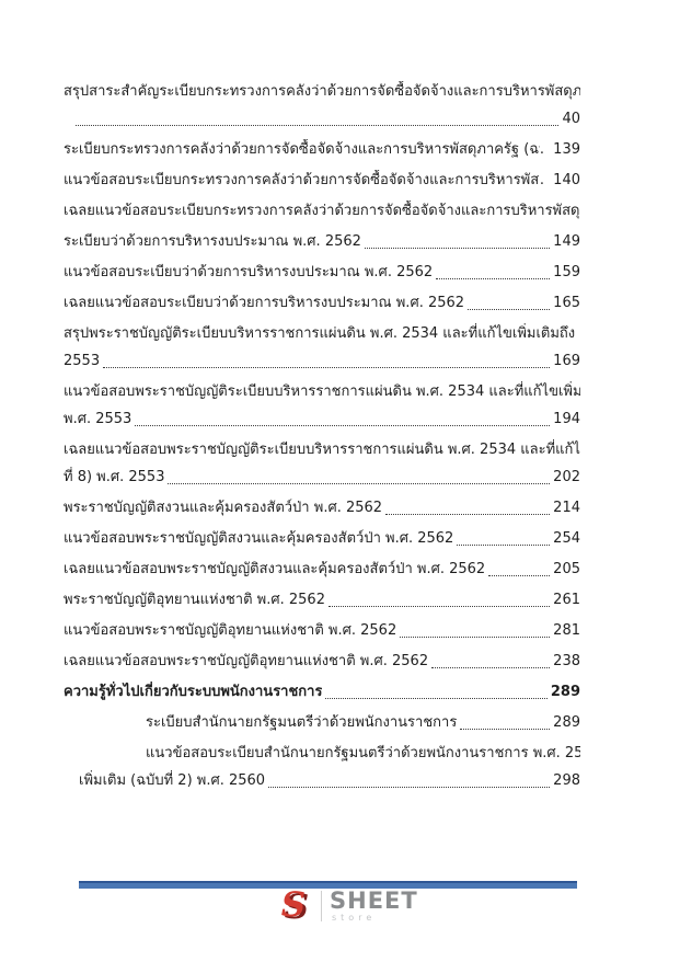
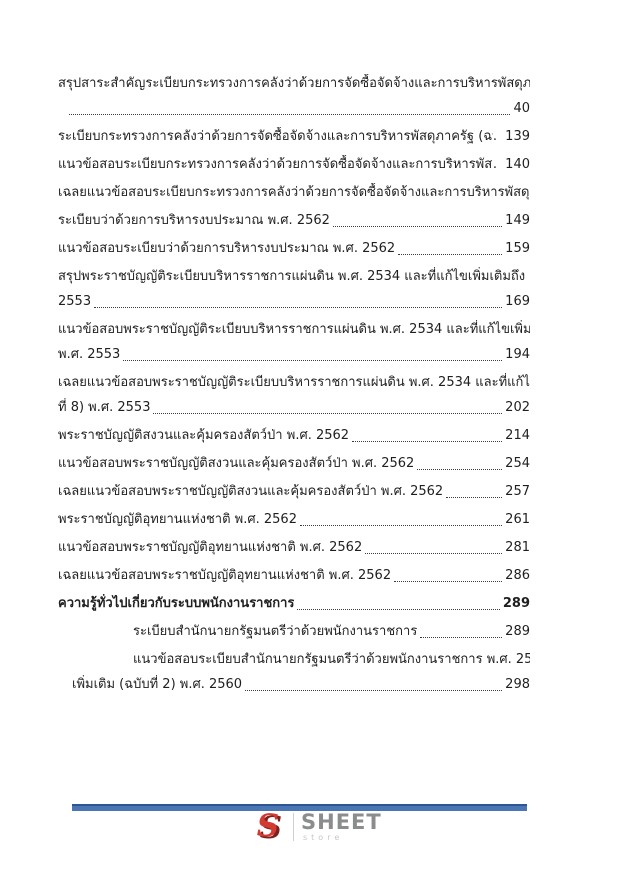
  สรุปสาระสำคัญระเบียบกระทรวงการคลังว่าด้วยการจัดซื้อจัดจ้างและการบริหารพัสดุภ
  40
  ระเบียบกระทรวงการคลังว่าด้วยการจัดซื้อจัดจ้างและการบริหารพัสดุภาครัฐ (ฉ
  .
  139
  แนวข้อสอบระเบียบกระทรวงการคลังว่าด้วยการจัดซื้อจัดจ้างและการบริหารพัส
  .
  140
  เฉลยแนวข้อสอบระเบียบกระทรวงการคลังว่าด้วยการจัดซื้อจัดจ้างและการบริหารพัสดุ
  ระเบียบว่าด้วยการบริหารงบประมาณ พ.ศ. 2562
  149
  แนวข้อสอบระเบียบว่าด้วยการบริหารงบประมาณ พ.ศ. 2562
  159
- เฉลยแนวข้อสอบระเบียบว่าด้วยการบริหารงบประมาณ พ.ศ. 2562
- 165
  สรุปพระราชบัญญัติระเบียบบริหารราชการแผ่นดิน พ.ศ. 2534 และที่แก้ไขเพิ่มเติมถึง
  2553
  169
  แนวข้อสอบพระราชบัญญัติระเบียบบริหารราชการแผ่นดิน พ.ศ. 2534 และที่แก้ไขเพิ่ม
  พ.ศ. 2553
  194
  เฉลยแนวข้อสอบพระราชบัญญัติระเบียบบริหารราชการแผ่นดิน พ.ศ. 2534 และที่แก้ไ
  ที่ 8) พ.ศ. 2553
  202
  พระราชบัญญัติสงวนและคุ้มครองสัตว์ป่า พ.ศ. 2562
  214
  แนวข้อสอบพระราชบัญญัติสงวนและคุ้มครองสัตว์ป่า พ.ศ. 2562
  254
  เฉลยแนวข้อสอบพระราชบัญญัติสงวนและคุ้มครองสัตว์ป่า พ.ศ. 2562
- 205
+ 257
  พระราชบัญญัติอุทยานแห่งชาติ พ.ศ. 2562
  261
  แนวข้อสอบพระราชบัญญัติอุทยานแห่งชาติ พ.ศ. 2562
  281
  เฉลยแนวข้อสอบพระราชบัญญัติอุทยานแห่งชาติ พ.ศ. 2562
- 238
+ 286
  ความรู้ทั่วไปเกี่ยวกับระบบพนักงานราชการ
  289
  ระเบียบสำนักนายกรัฐมนตรีว่าด้วยพนักงานราชการ
  289
  แนวข้อสอบระเบียบสำนักนายกรัฐมนตรีว่าด้วยพนักงานราชการ พ.ศ. 25
  เพิ่มเติม (ฉบับที่ 2) พ.ศ. 2560
  298
  S
  SHEET
  store
